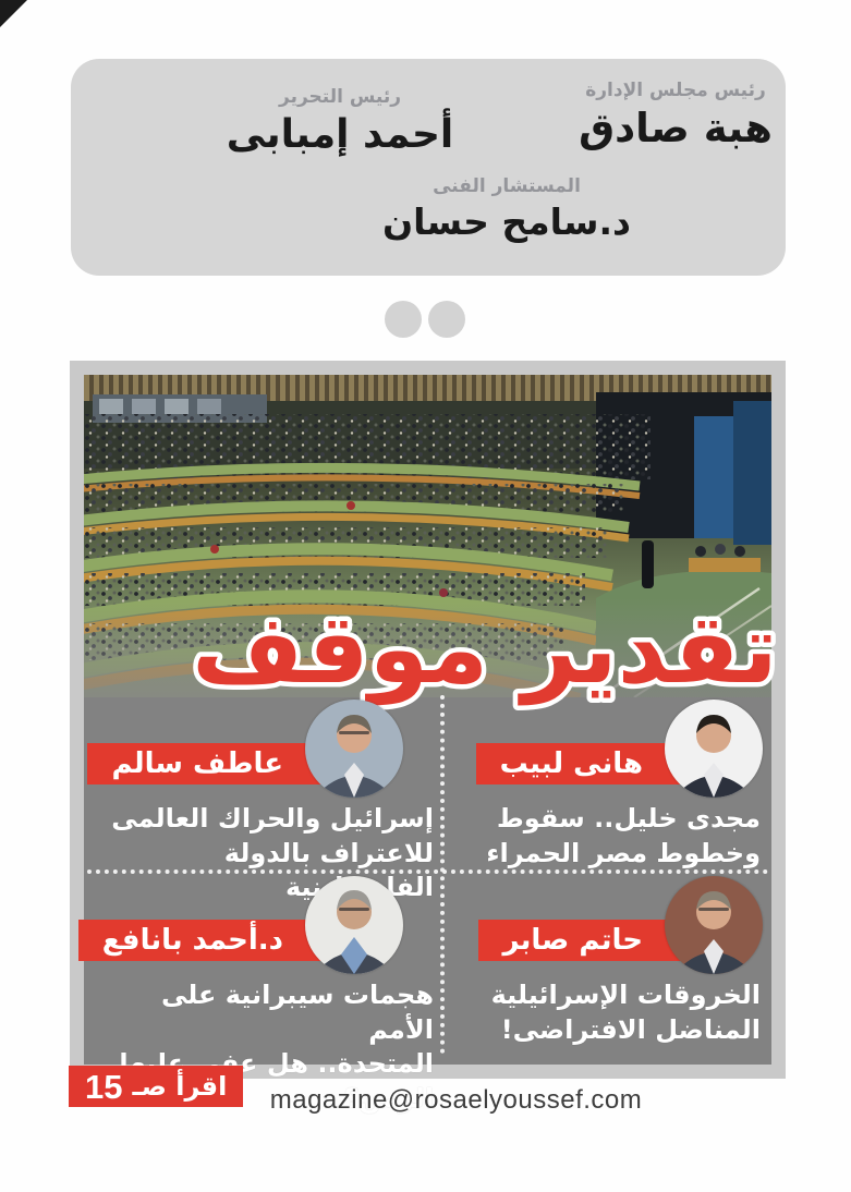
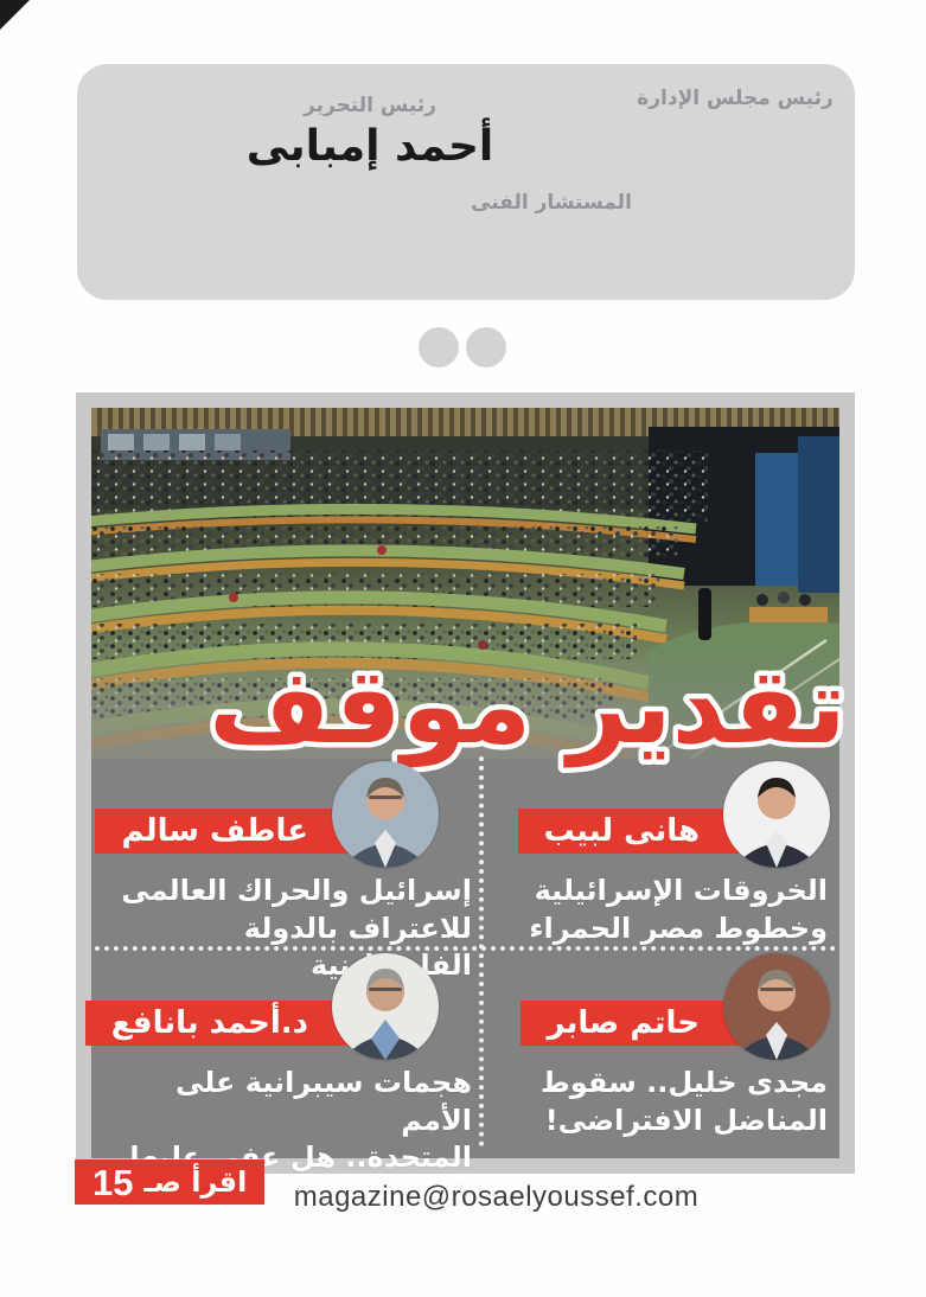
  رئيس مجلس الإدارة
- هبة صادق
  رئيس التحرير
  أحمد إمبابى
  المستشار الفنى
- د.سامح حسان
  تقدير موقف
  عاطف سالم
  إسرائيل والحراك العالمى
  للاعتراف بالدولة الفلنية
  هانى لبيب
- مجدى خليل.. سقوط
+ الخروقات الإسرائيلية
  وخطوط مصر الحمراء
  د.أحمد بانافع
  هجمات سيبرانية على الأمم
  المتحدة.. هل عفى عليها الزمن؟
  حاتم صابر
- الخروقات الإسرائيلية
+ مجدى خليل.. سقوط
  المناضل الافتراضى!
  اقرأ صـ
  15
  magazine@rosaelyoussef.com
